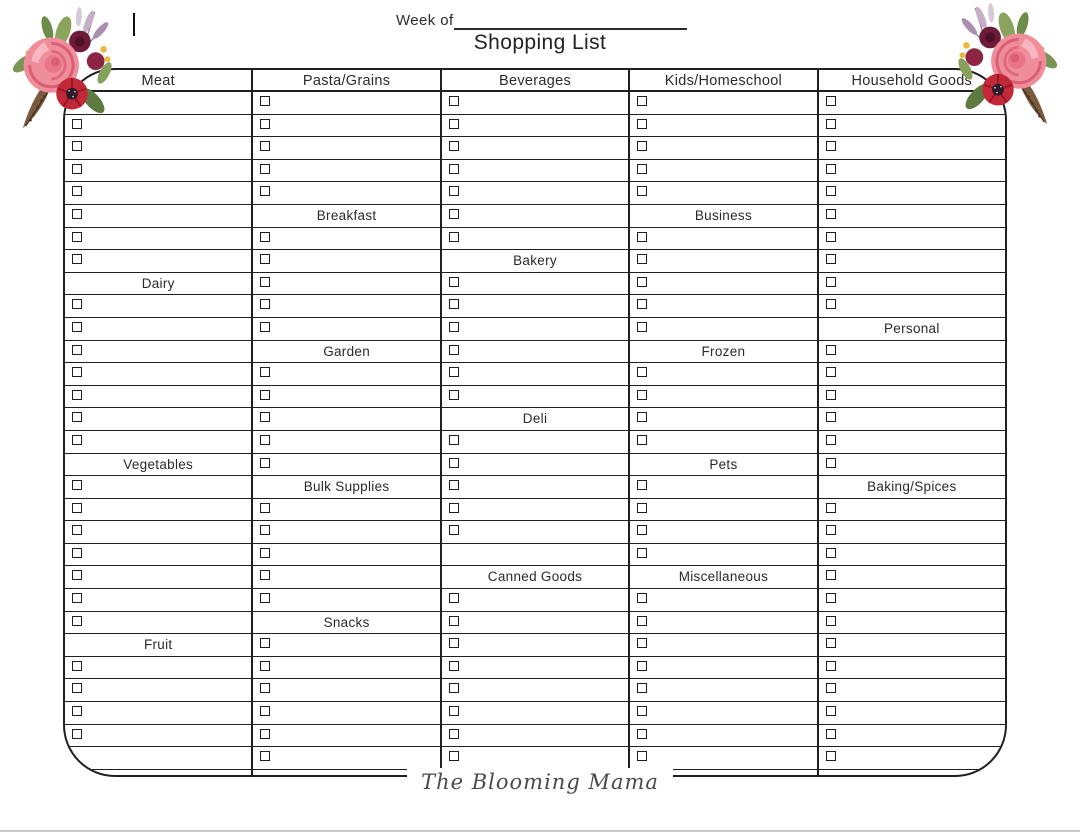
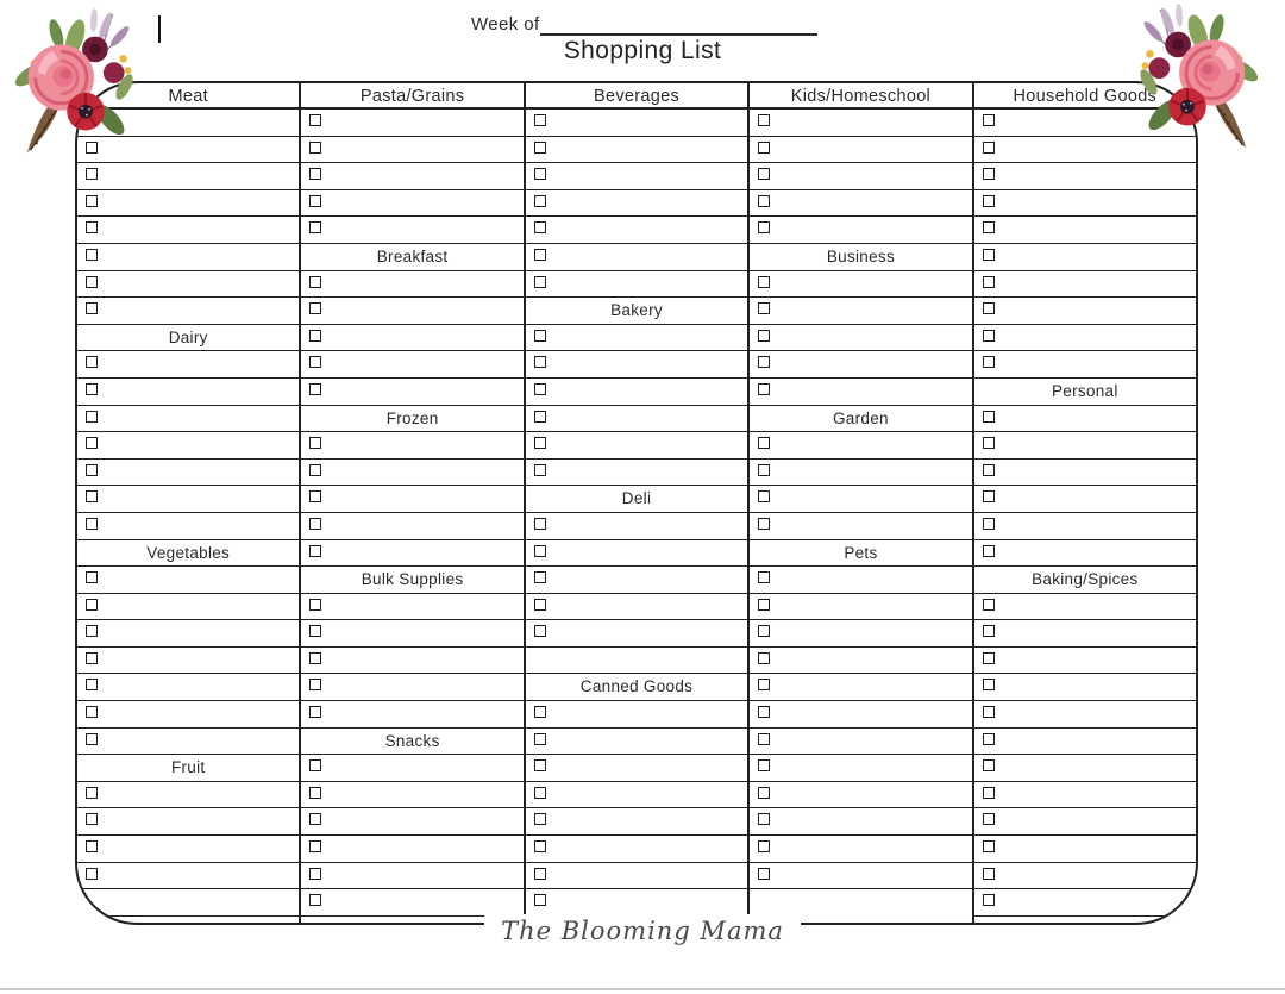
  Week of
  Shopping List
  Meat
  Dairy
  Vegetables
  Fruit
  Pasta/Grains
  Breakfast
- Garden
+ Frozen
  Bulk Supplies
  Snacks
  Beverages
  Bakery
  Deli
  Canned Goods
  Kids/Homeschool
  Business
- Frozen
+ Garden
  Pets
- Miscellaneous
  Household Goods
  Personal
  Baking/Spices
  The Blooming Mama
